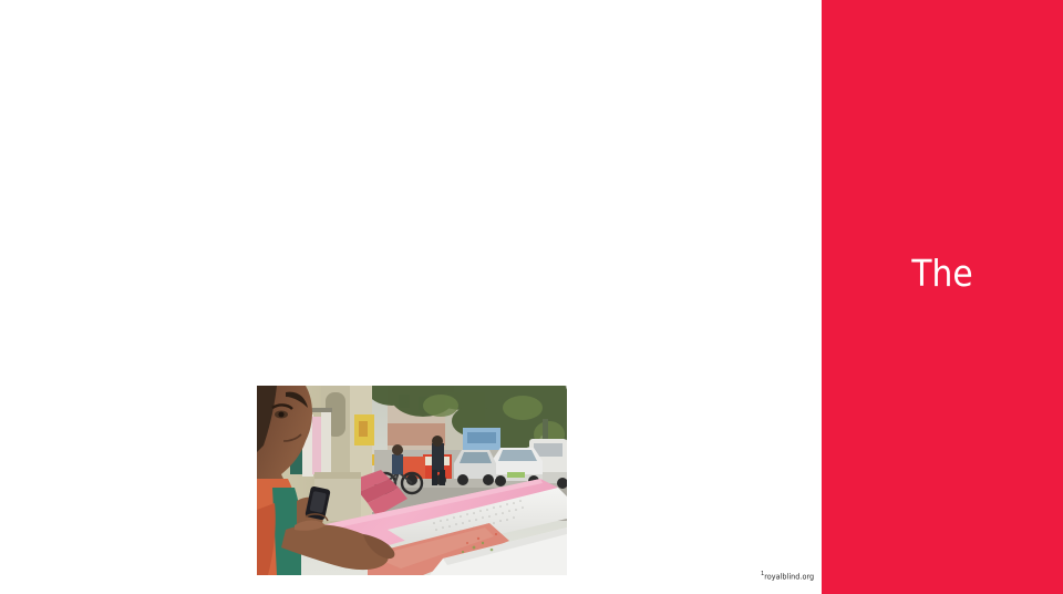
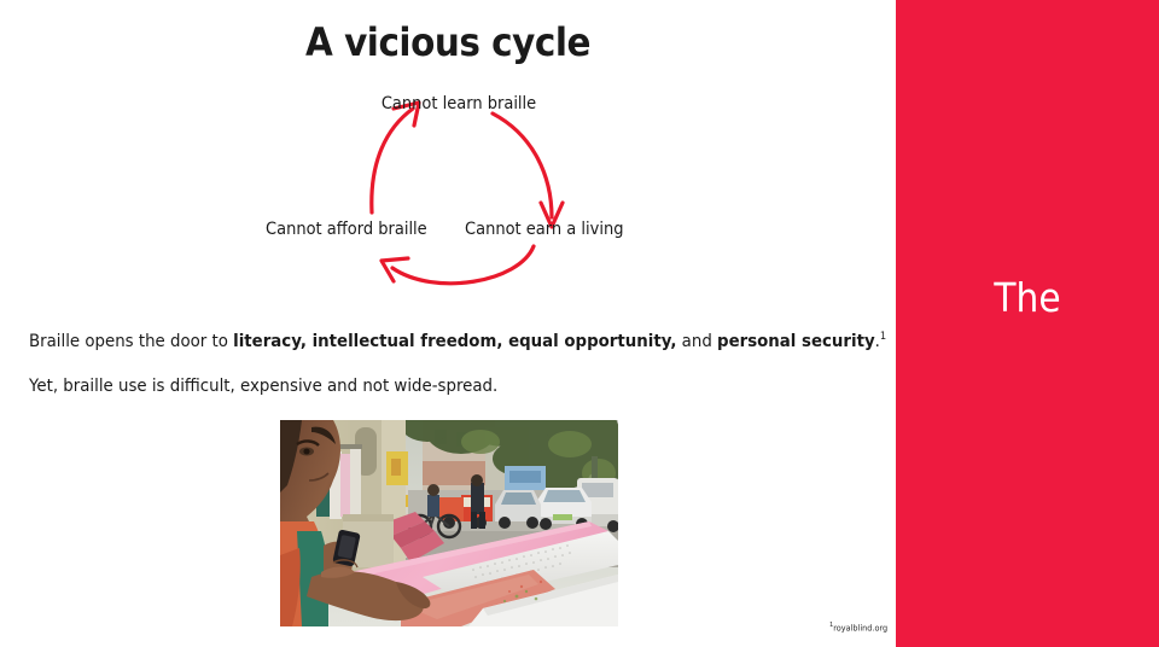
+ A vicious cycle
+ Cannot learn braille
+ Cannot earn a living
+ Cannot afford braille
+ Braille opens the door to literacy, intellectual freedom, equal opportunity, and personal security.1
+ Yet, braille use is difficult, expensive and not wide-spread.
  royalblind.org
  The
